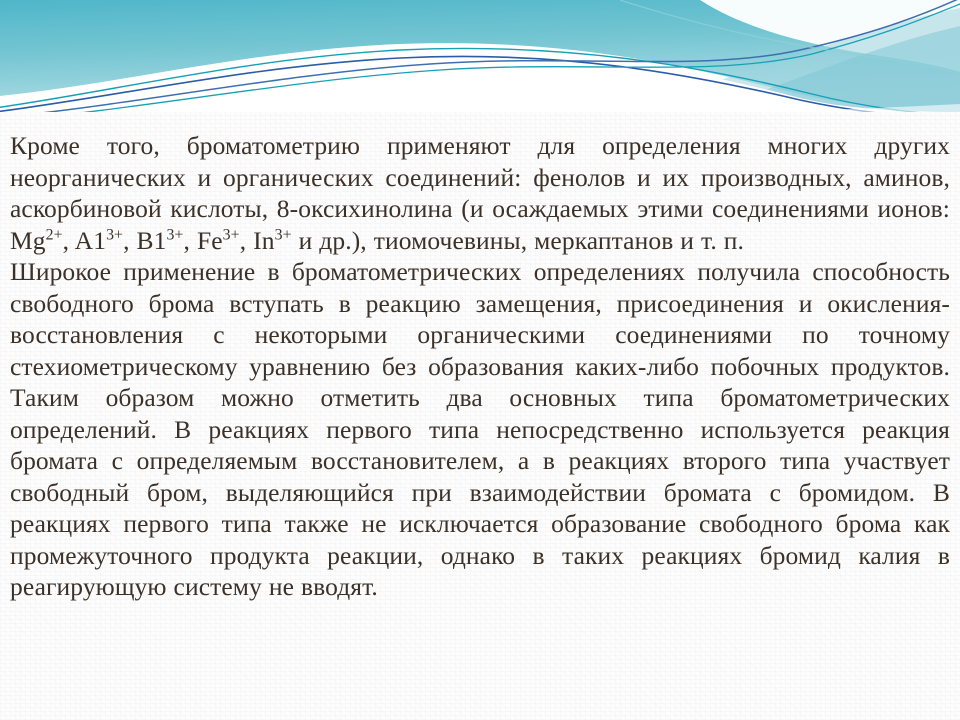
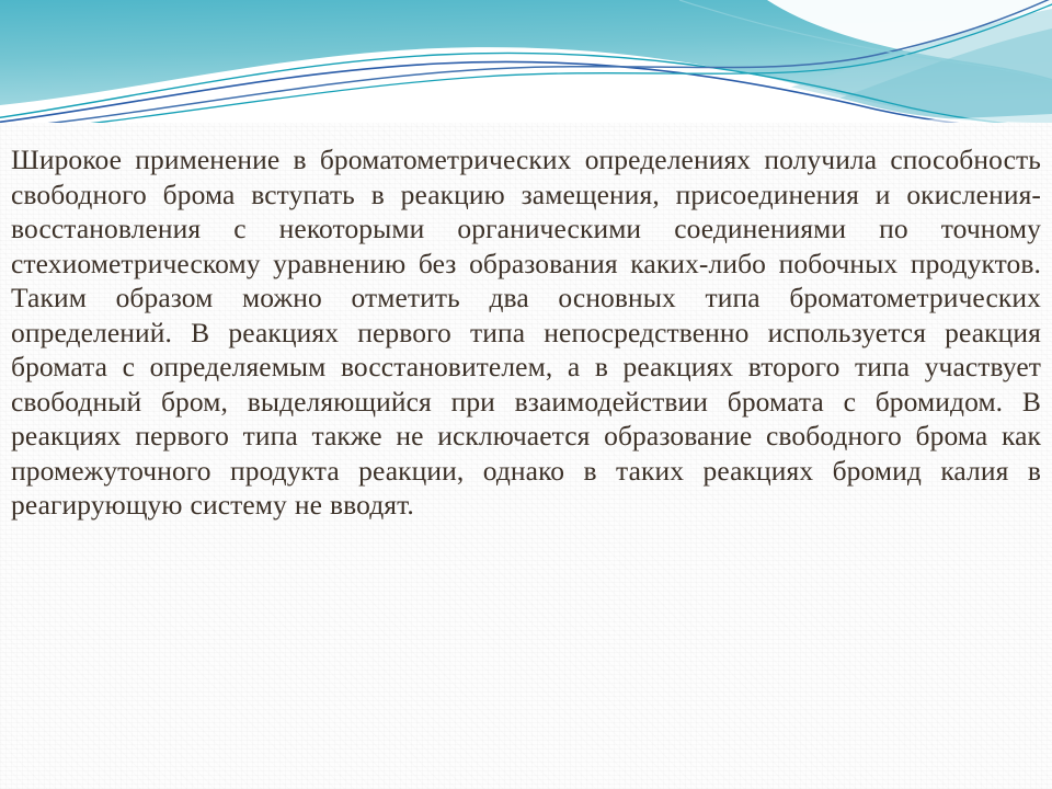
- Кроме того, броматометрию применяют для определения многих других неорганических и органических соединений: фенолов и их производных, аминов, аскорбиновой кислоты, 8-оксихинолина (и осаждаемых этими соединениями ионов: Mg2+, A13+, B13+, Fe3+, In3+ и др.), тиомочевины, меркаптанов и т. п.
  Широкое применение в броматометрических определениях получила способность свободного брома вступать в реакцию замещения, присоединения и окисления-восстановления с некоторыми органическими соединениями по точному стехиометрическому уравнению без образования каких-либо побочных продуктов. Таким образом можно отметить два основных типа броматометрических определений. В реакциях первого типа непосредственно используется реакция бромата с определяемым восстановителем, а в реакциях второго типа участвует свободный бром, выделяющийся при взаимодействии бромата с бромидом. В реакциях первого типа также не исключается образование свободного брома как промежуточного продукта реакции, однако в таких реакциях бромид калия в реагирующую систему не вводят.
